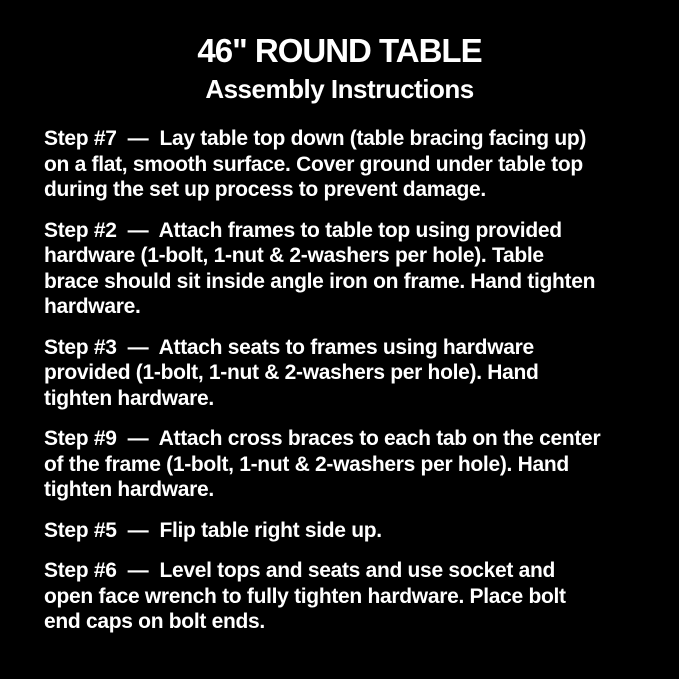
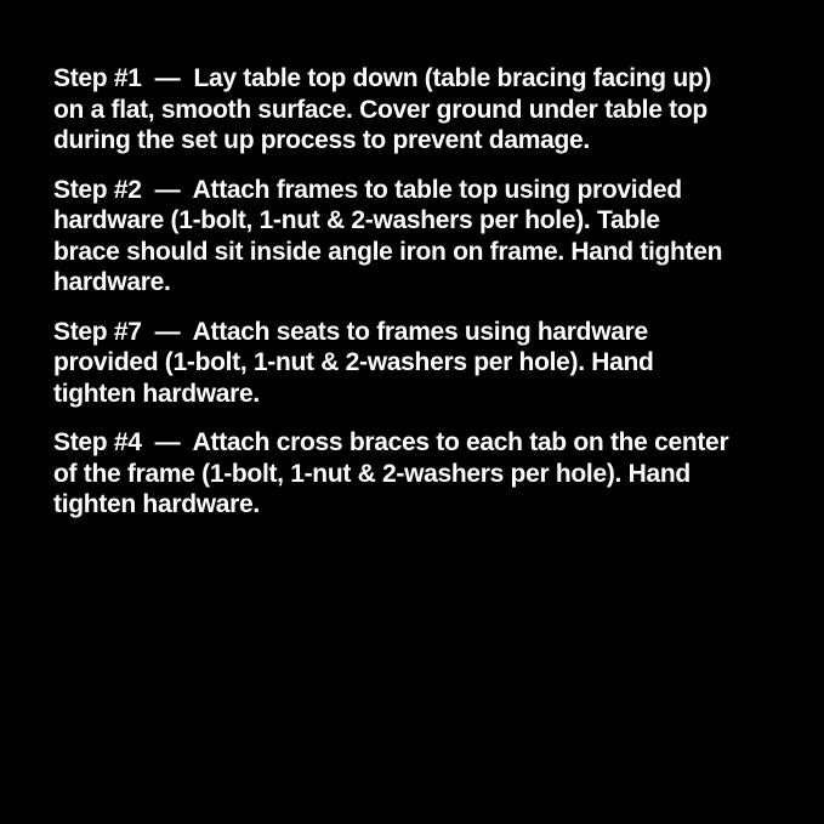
- 46" ROUND TABLE
- Assembly Instructions
- Step #7 — Lay table top down (table bracing facing up)
+ Step #1 — Lay table top down (table bracing facing up)
  on a flat, smooth surface. Cover ground under table top
  during the set up process to prevent damage.
  Step #2 — Attach frames to table top using provided
  hardware (1-bolt, 1-nut & 2-washers per hole). Table
  brace should sit inside angle iron on frame. Hand tighten
  hardware.
- Step #3 — Attach seats to frames using hardware
+ Step #7 — Attach seats to frames using hardware
  provided (1-bolt, 1-nut & 2-washers per hole). Hand
  tighten hardware.
- Step #9 — Attach cross braces to each tab on the center
+ Step #4 — Attach cross braces to each tab on the center
  of the frame (1-bolt, 1-nut & 2-washers per hole). Hand
  tighten hardware.
- Step #5 — Flip table right side up.
- Step #6 — Level tops and seats and use socket and
- open face wrench to fully tighten hardware. Place bolt
- end caps on bolt ends.
